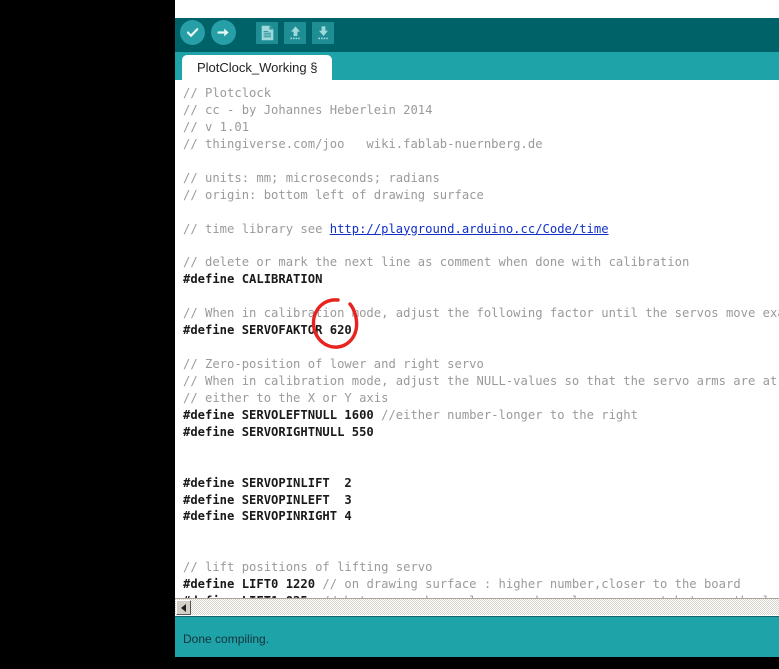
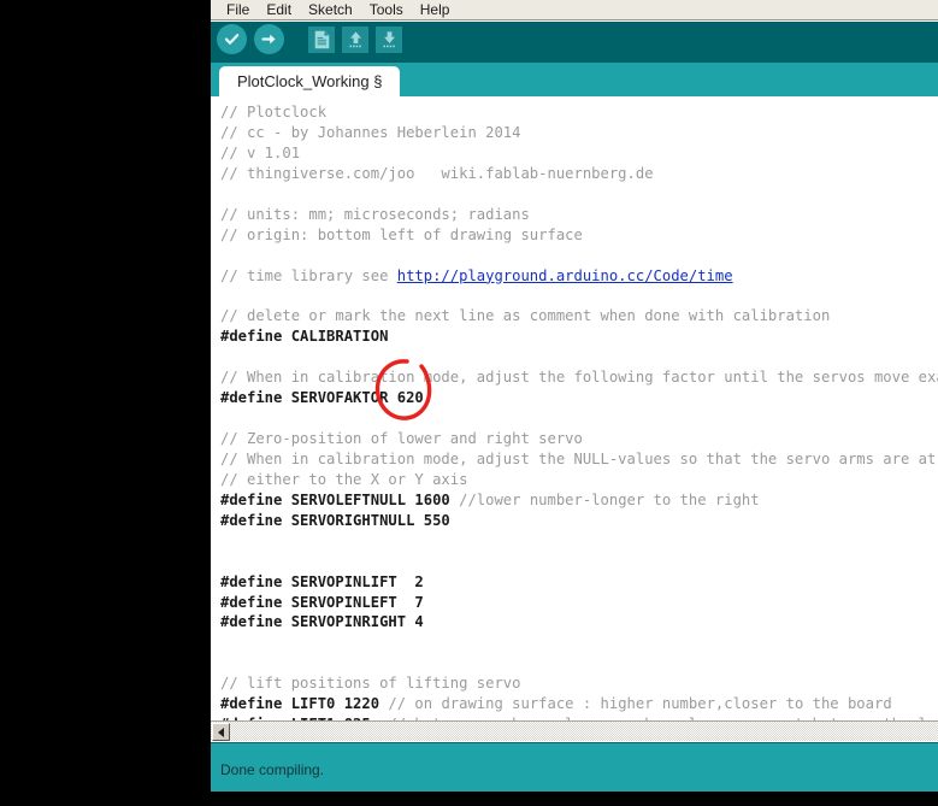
+ File
+ Edit
+ Sketch
+ Tools
+ Help
  PlotClock_Working §
  // Plotclock
  // cc - by Johannes Heberlein 2014
  // v 1.01
  // thingiverse.com/joo wiki.fablab-nuernberg.de
  // units: mm; microseconds; radians
  // origin: bottom left of drawing surface
  // time library see http://playground.arduino.cc/Code/time
  // delete or mark the next line as comment when done with calibration
  #define CALIBRATION
  // When in calibrationode, adjust the following factor until the servos move ex
  #define SERVOFAKTOR 620
  // Zero-position of lower and right servo
  // When in calibration mode, adjust the NULL-values so that the servo arms are at
  // either to the X or Y axis
- #define SERVOLEFTNULL 1600 //either number-longer to the right
+ #define SERVOLEFTNULL 1600 //lower number-longer to the right
  #define SERVORIGHTNULL 550
  #define SERVOPINLIFT 2
- #define SERVOPINLEFT 3
+ #define SERVOPINLEFT 7
  #define SERVOPINRIGHT 4
  // lift positions of lifting servo
  #define LIFT0 1220 // on drawing surface : higher number,closer to the board
  Done compiling.
